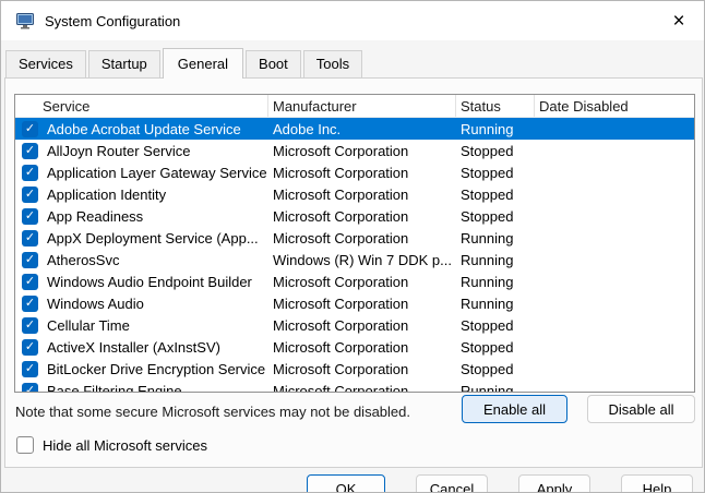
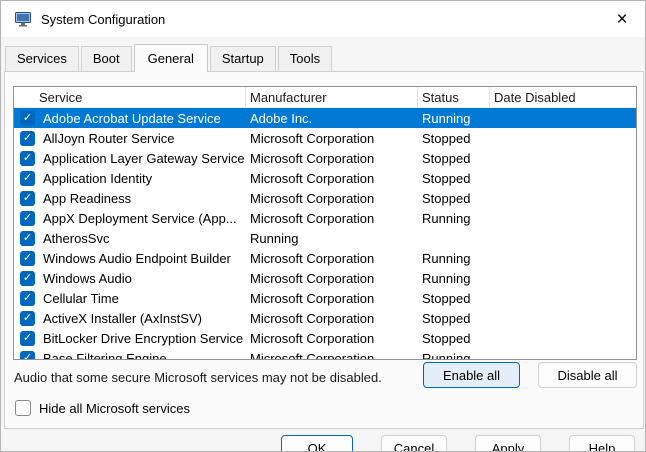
  System Configuration
  ×
  Services
- Startup
+ Boot
  General
- Boot
+ Startup
  Tools
  Service
  Manufacturer
  Status
  Date Disabled
  ✓
  Adobe Acrobat Update Service
  Adobe Inc.
  Running
  ✓
  AllJoyn Router Service
  Microsoft Corporation
  Stopped
  ✓
  Application Layer Gateway Service
  Microsoft Corporation
  Stopped
  ✓
  Application Identity
  Microsoft Corporation
  Stopped
  ✓
  App Readiness
  Microsoft Corporation
  Stopped
  ✓
  AppX Deployment Service (App...
  Microsoft Corporation
  Running
  ✓
  AtherosSvc
- Windows (R) Win 7 DDK p...
  Running
  ✓
  Windows Audio Endpoint Builder
  Microsoft Corporation
  Running
  ✓
  Windows Audio
  Microsoft Corporation
  Running
  ✓
  Cellular Time
  Microsoft Corporation
  Stopped
  ✓
  ActiveX Installer (AxInstSV)
  Microsoft Corporation
  Stopped
  ✓
  BitLocker Drive Encryption Service
  Microsoft Corporation
  Stopped
  ✓
  Base Filtering Engine
  Microsoft Corporation
  Running
- Note that some secure Microsoft services may not be disabled.
+ Audio that some secure Microsoft services may not be disabled.
  Enable all
  Disable all
  Hide all Microsoft services
  OK
  Cancel
  Apply
  Help
